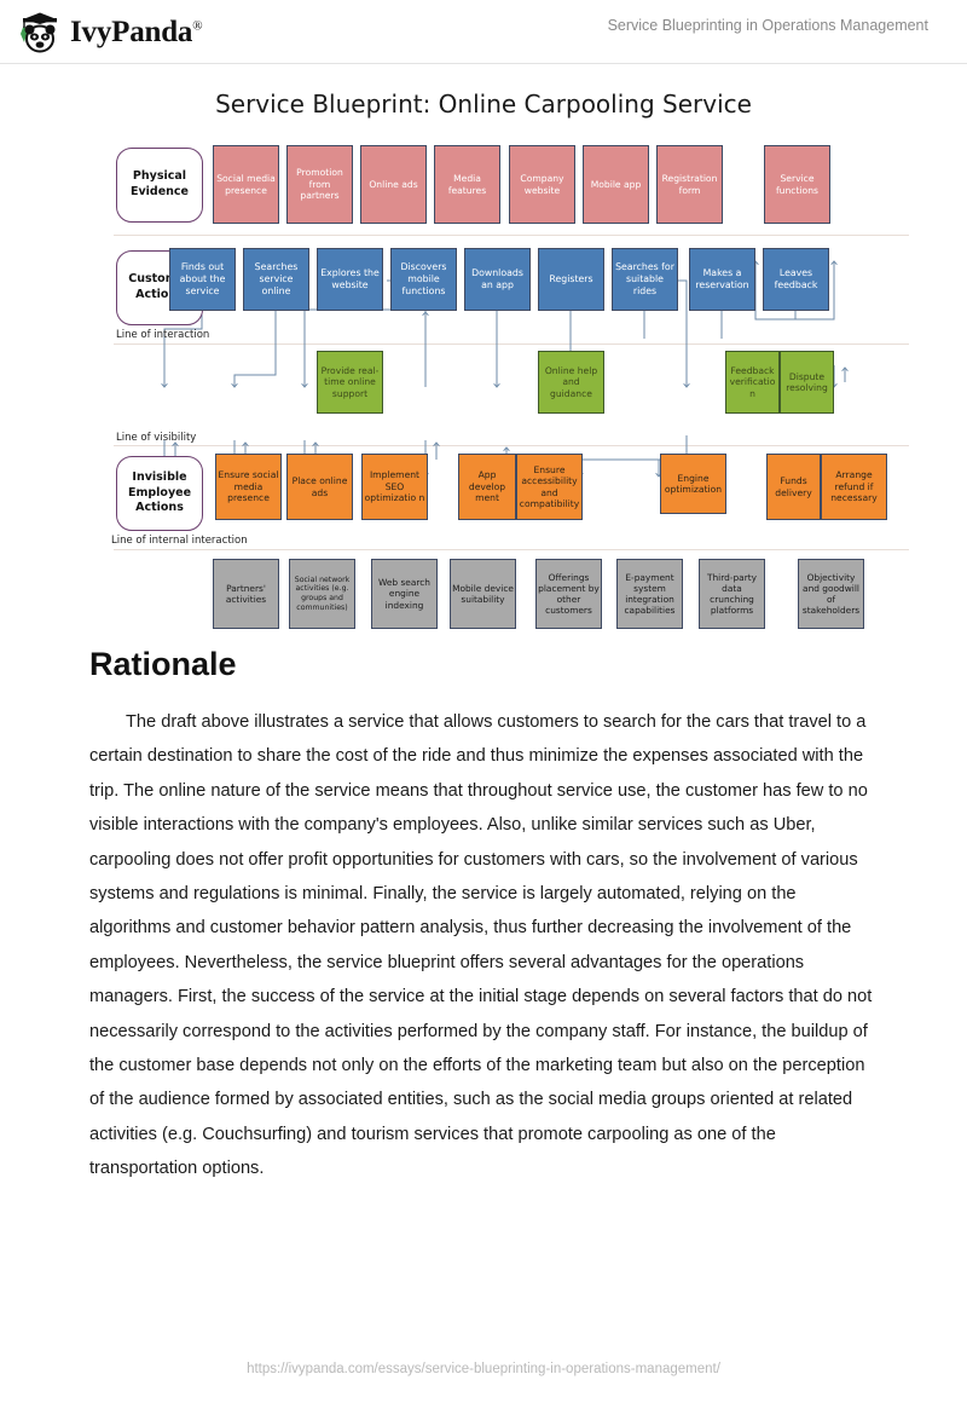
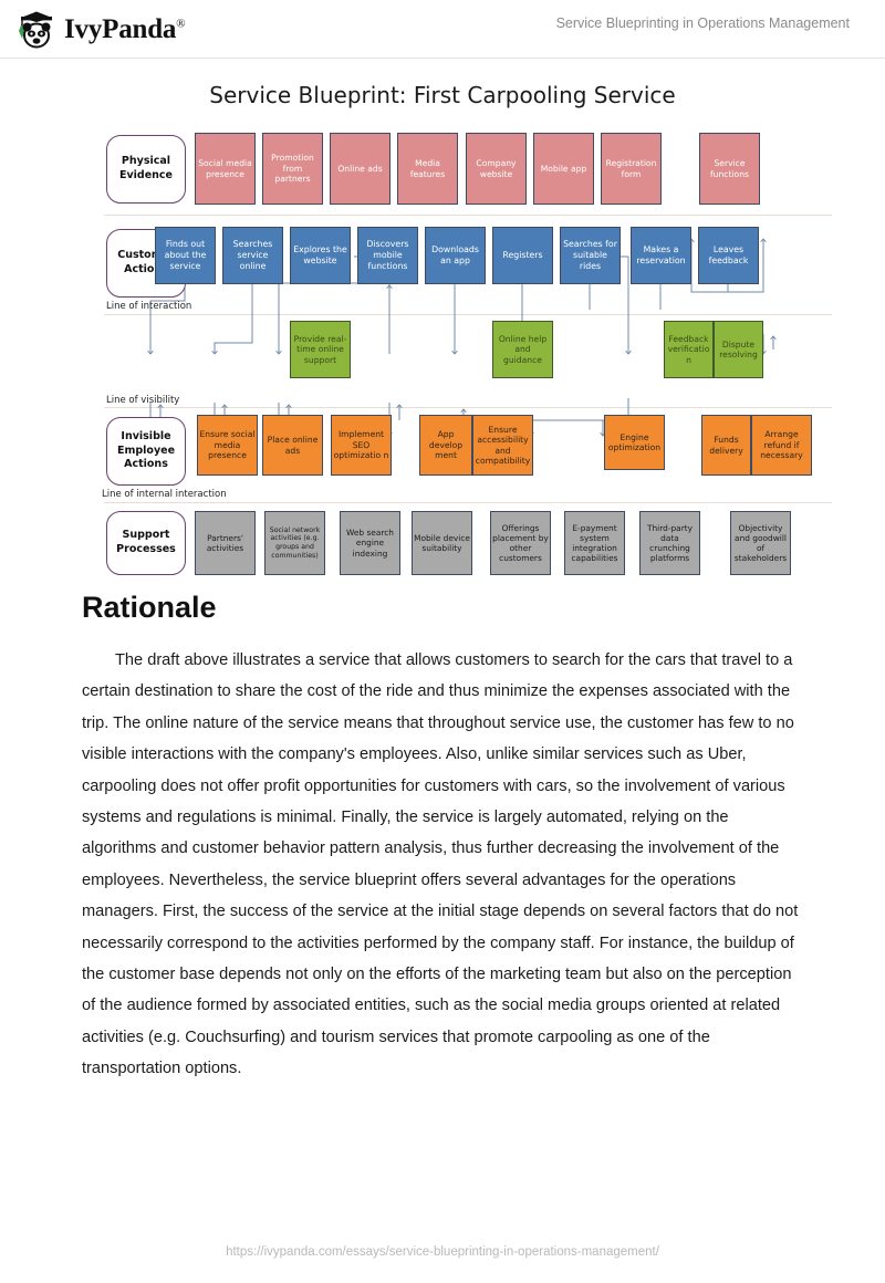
  IvyPanda®
  Service Blueprinting in Operations Management
- Service Blueprint: Online Carpooling Service
+ Service Blueprint: First Carpooling Service
  Physical Evidence
  Social media presence
  Promotion from partners
  Online ads
  Media features
  Company website
  Mobile app
  Registration form
  Service functions
  Line of interaction
  Finds out about the service
  Searches service online
  Explores the website
  Discovers mobile functions
  Downloads an app
  Registers
  Searches for suitable rides
  Makes a reservation
  Leaves feedback
  Line of visibility
  Provide real-time online support
  Online help and guidance
  Feedback verificatio n
  Dispute resolving
  Invisible Employee Actions
  Line of internal interaction
  Ensure social media presence
  Place online ads
  Implement SEO optimizatio n
  App develop ment
  Ensure accessibility and compatibility
  Engine optimization
  Funds delivery
  Arrange refund if necessary
+ Support Processes
  Partners' activities
  Web search engine indexing
  Mobile device suitability
  Offerings placement by other customers
  E-payment system integration capabilities
  Third-party data crunching platforms
  Objectivity and goodwill of stakeholders
  Rationale
  The draft above illustrates a service that allows customers to search for the cars that travel to a certain destination to share the cost of the ride and thus minimize the expenses associated with the trip. The online nature of the service means that throughout service use, the customer has few to no visible interactions with the company's employees. Also, unlike similar services such as Uber, carpooling does not offer profit opportunities for customers with cars, so the involvement of various systems and regulations is minimal. Finally, the service is largely automated, relying on the algorithms and customer behavior pattern analysis, thus further decreasing the involvement of the employees. Nevertheless, the service blueprint offers several advantages for the operations managers. First, the success of the service at the initial stage depends on several factors that do not necessarily correspond to the activities performed by the company staff. For instance, the buildup of the customer base depends not only on the efforts of the marketing team but also on the perception of the audience formed by associated entities, such as the social media groups oriented at related activities (e.g. Couchsurfing) and tourism services that promote carpooling as one of the transportation options.
  https://ivypanda.com/essays/service-blueprinting-in-operations-management/
